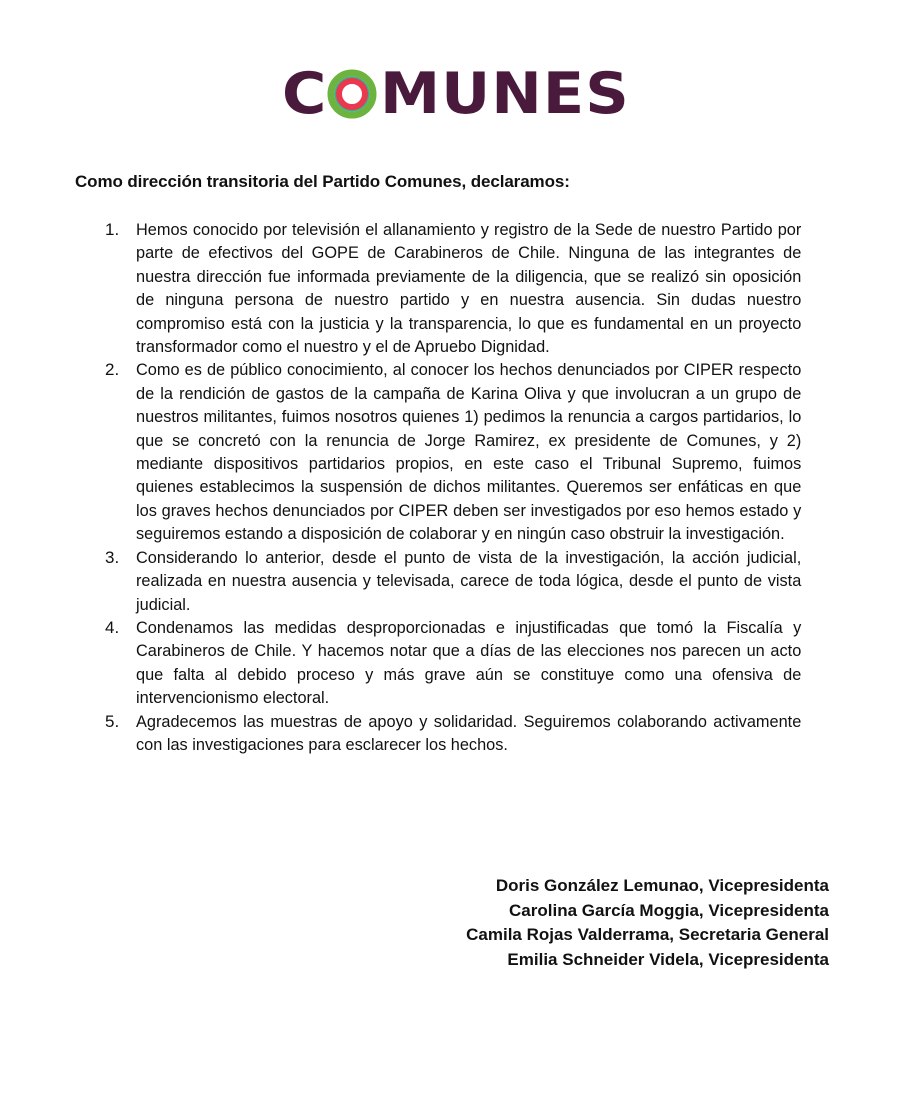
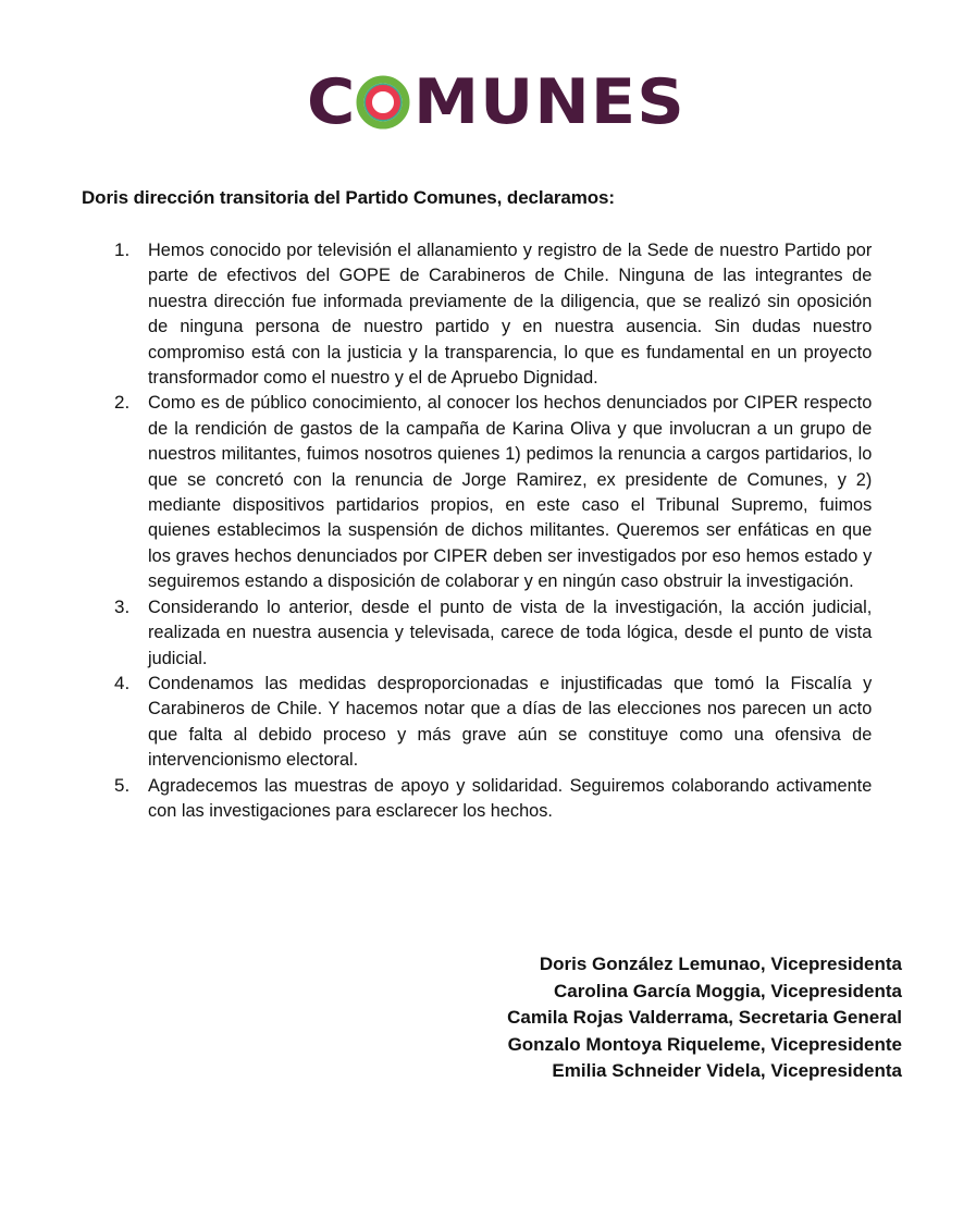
  C
  MUNES
- Como dirección transitoria del Partido Comunes, declaramos:
+ Doris dirección transitoria del Partido Comunes, declaramos:
  1.
  Hemos conocido por televisión el allanamiento y registro de la Sede de nuestro Partido por parte de efectivos del GOPE de Carabineros de Chile. Ninguna de las integrantes de nuestra dirección fue informada previamente de la diligencia, que se realizó sin oposición de ninguna persona de nuestro partido y en nuestra ausencia. Sin dudas nuestro compromiso está con la justicia y la transparencia, lo que es fundamental en un proyecto transformador como el nuestro y el de Apruebo Dignidad.
  2.
  Como es de público conocimiento, al conocer los hechos denunciados por CIPER respecto de la rendición de gastos de la campaña de Karina Oliva y que involucran a un grupo de nuestros militantes, fuimos nosotros quienes 1) pedimos la renuncia a cargos partidarios, lo que se concretó con la renuncia de Jorge Ramirez, ex presidente de Comunes, y 2) mediante dispositivos partidarios propios, en este caso el Tribunal Supremo, fuimos quienes establecimos la suspensión de dichos militantes. Queremos ser enfáticas en que los graves hechos denunciados por CIPER deben ser investigados por eso hemos estado y seguiremos estando a disposición de colaborar y en ningún caso obstruir la investigación.
  3.
  Considerando lo anterior, desde el punto de vista de la investigación, la acción judicial, realizada en nuestra ausencia y televisada, carece de toda lógica, desde el punto de vista judicial.
  4.
  Condenamos las medidas desproporcionadas e injustificadas que tomó la Fiscalía y Carabineros de Chile. Y hacemos notar que a días de las elecciones nos parecen un acto que falta al debido proceso y más grave aún se constituye como una ofensiva de intervencionismo electoral.
  5.
  Agradecemos las muestras de apoyo y solidaridad. Seguiremos colaborando activamente con las investigaciones para esclarecer los hechos.
  Doris González Lemunao, Vicepresidenta
  Carolina García Moggia, Vicepresidenta
  Camila Rojas Valderrama, Secretaria General
+ Gonzalo Montoya Riqueleme, Vicepresidente
  Emilia Schneider Videla, Vicepresidenta
